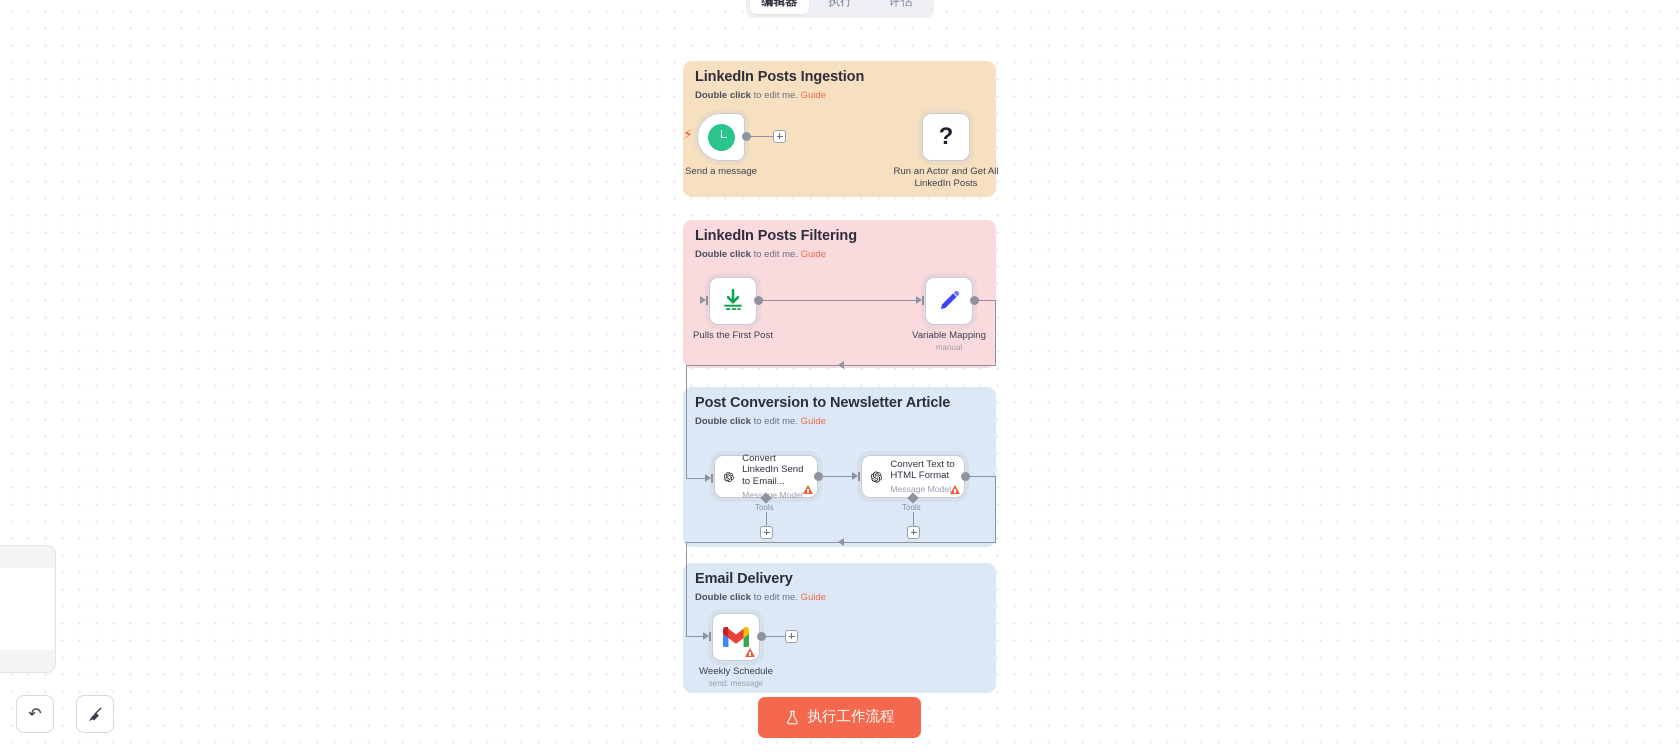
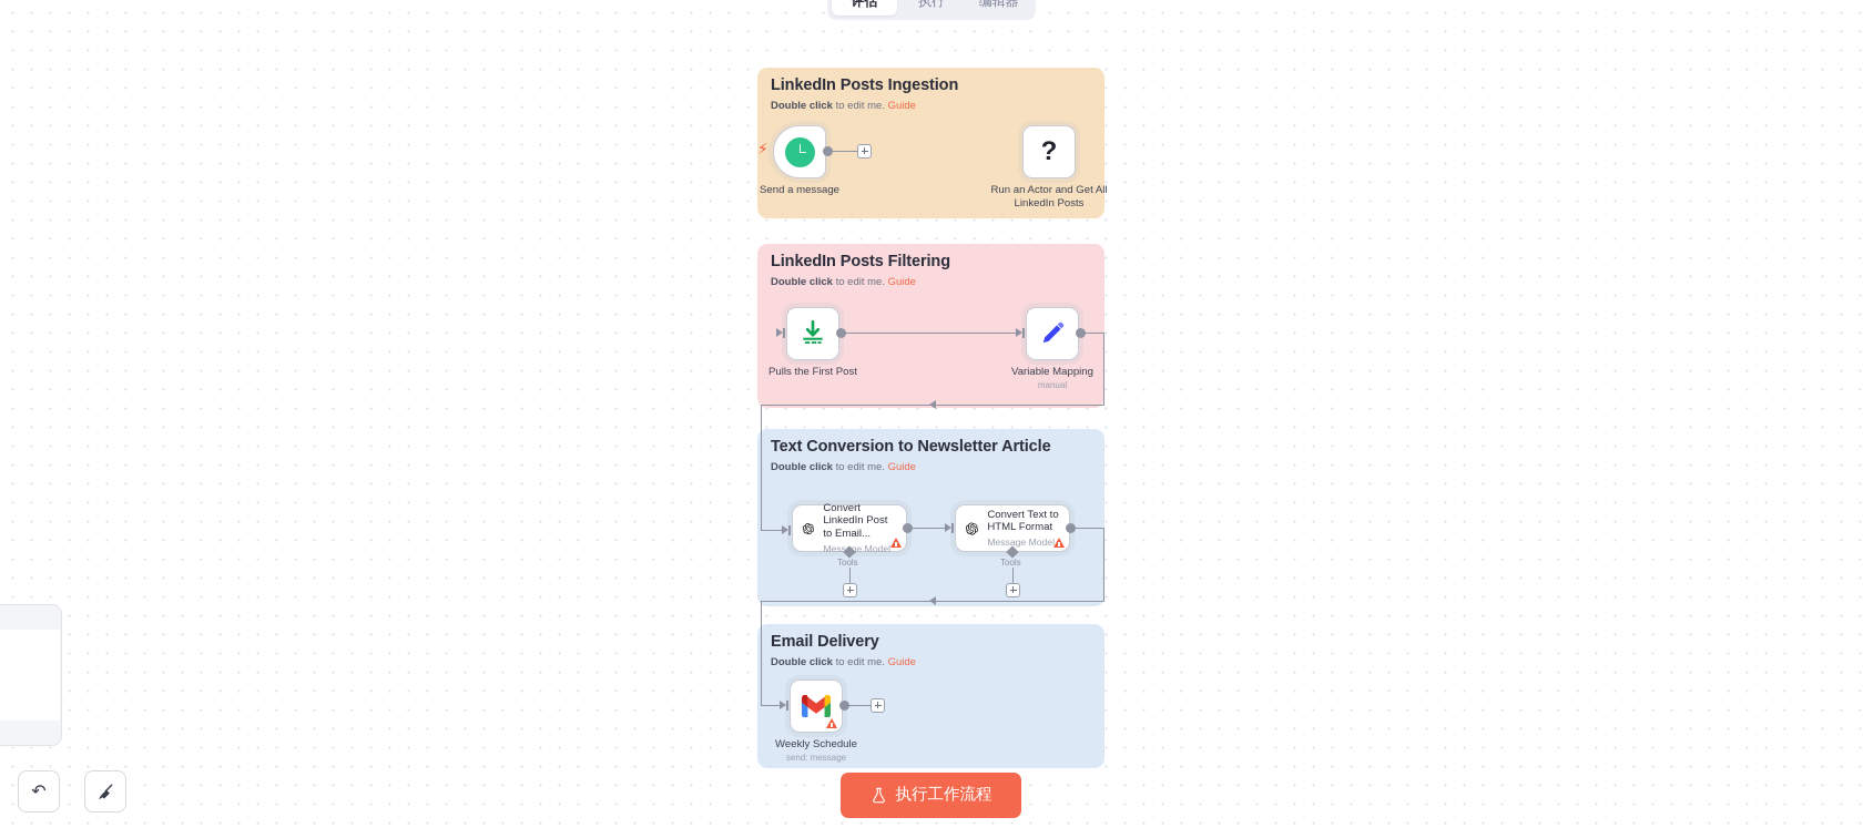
- 编辑器
+ 评估
  执行
- 评估
+ 编辑器
  LinkedIn Posts Ingestion
  Double click to edit me. Guide
  ⚡
  Send a message
  ?
  Run an Actor and Get All LinkedIn Posts
  LinkedIn Posts Filtering
  Double click to edit me. Guide
  Pulls the First Post
  Variable Mapping
  manual
- Post Conversion to Newsletter Article
+ Text Conversion to Newsletter Article
  Double click to edit me. Guide
- Convert LinkedIn Send to Email...
+ Convert LinkedIn Post to Email...
  Messge Model
  Tools
  Convert Text to HTML Format
  Message Mode
  Tools
  Email Delivery
  Double click to edit me. Guide
  Weekly Schedule
  send: message
  执行工作流程
  ↶
